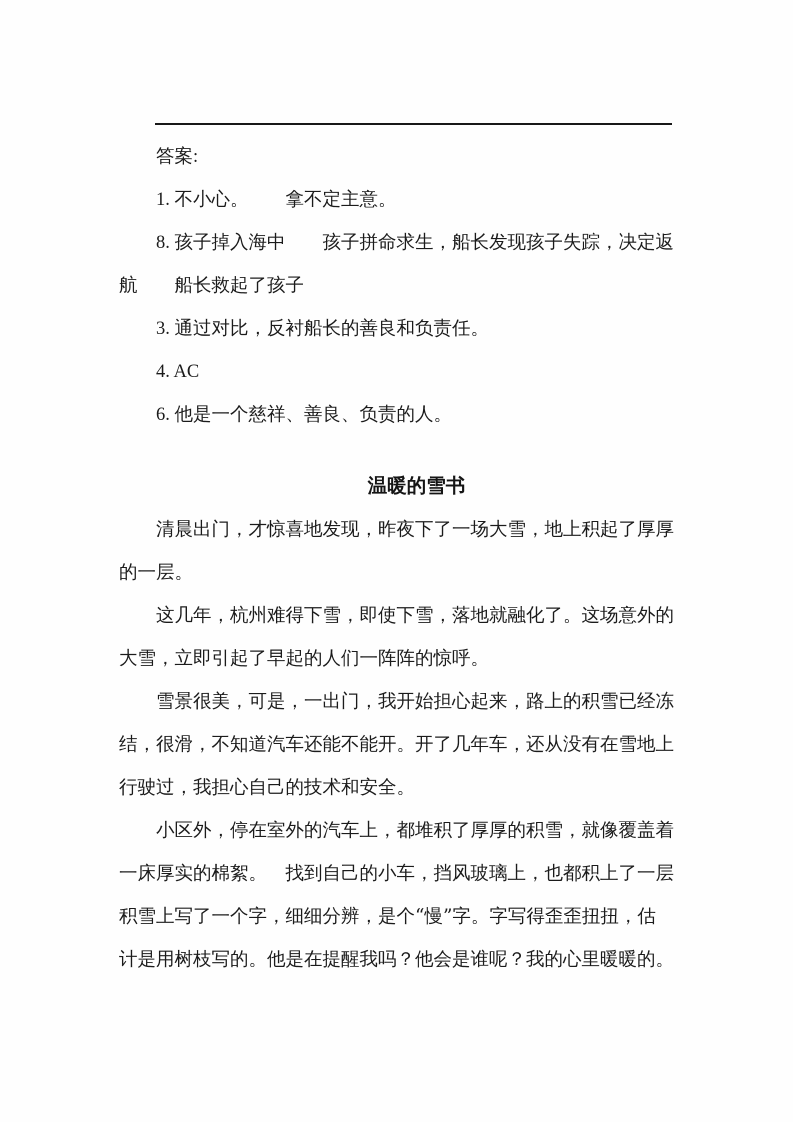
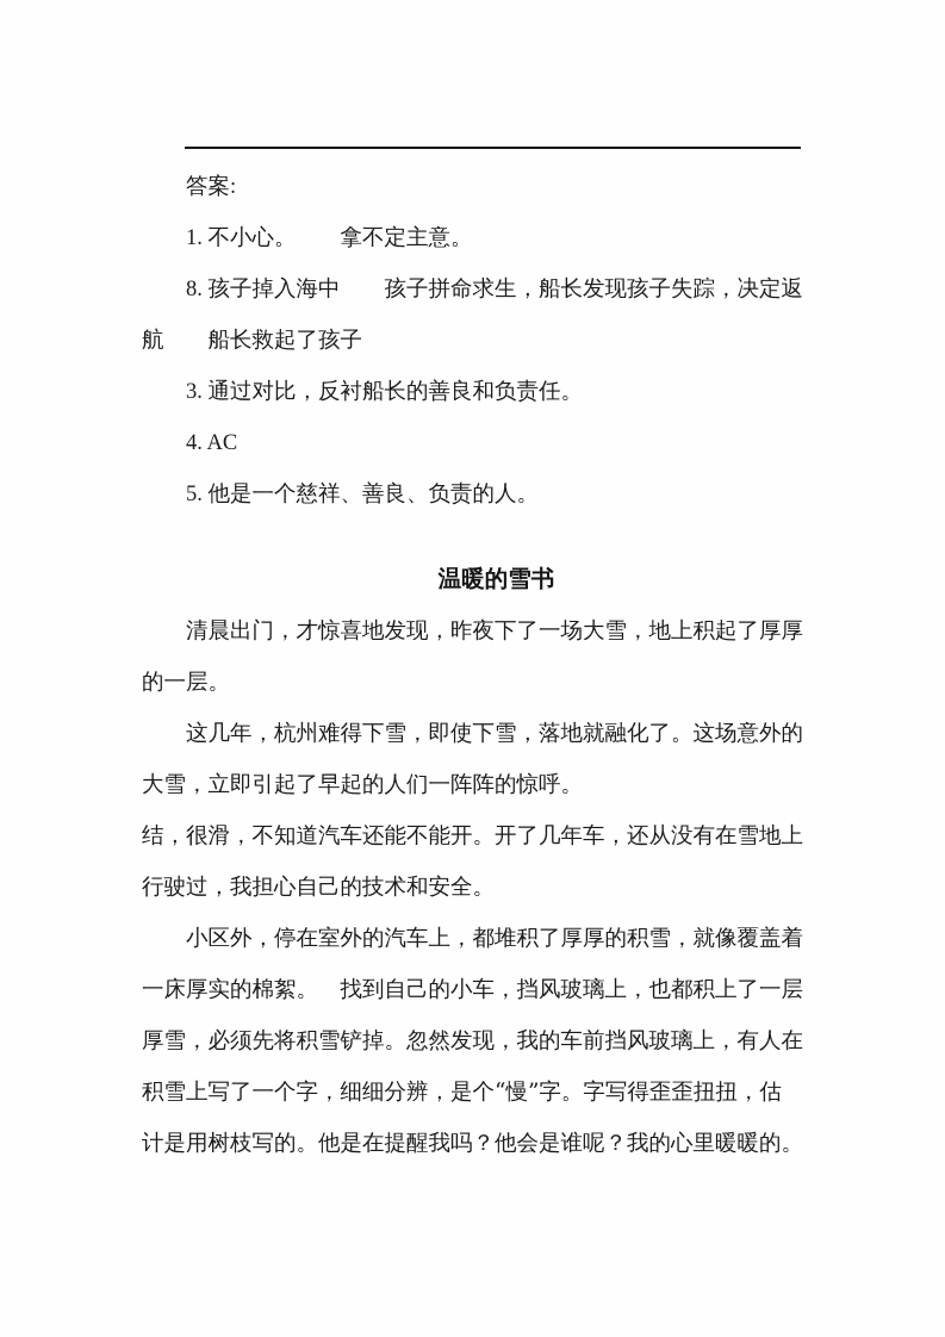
  答案:
  1. 不小心。 拿不定主意。
  8. 孩子掉入海中 孩子拼命求生，船长发现孩子失踪，决定返
  航 船长救起了孩子
  3. 通过对比，反衬船长的善良和负责任。
  4. AC
- 6. 他是一个慈祥、善良、负责的人。
+ 5. 他是一个慈祥、善良、负责的人。
  温暖的雪书
  清晨出门，才惊喜地发现，昨夜下了一场大雪，地上积起了厚厚
  的一层。
  这几年，杭州难得下雪，即使下雪，落地就融化了。这场意外的
  大雪，立即引起了早起的人们一阵阵的惊呼。
- 雪景很美，可是，一出门，我开始担心起来，路上的积雪已经冻
  结，很滑，不知道汽车还能不能开。开了几年车，还从没有在雪地上
  行驶过，我担心自己的技术和安全。
  小区外，停在室外的汽车上，都堆积了厚厚的积雪，就像覆盖着
  一床厚实的棉絮。 找到自己的小车，挡风玻璃上，也都积上了一层
+ 厚雪，必须先将积雪铲掉。忽然发现，我的车前挡风玻璃上，有人在
  积雪上写了一个字，细细分辨，是个“慢”字。字写得歪歪扭扭，估
  计是用树枝写的。他是在提醒我吗？他会是谁呢？我的心里暖暖的。
